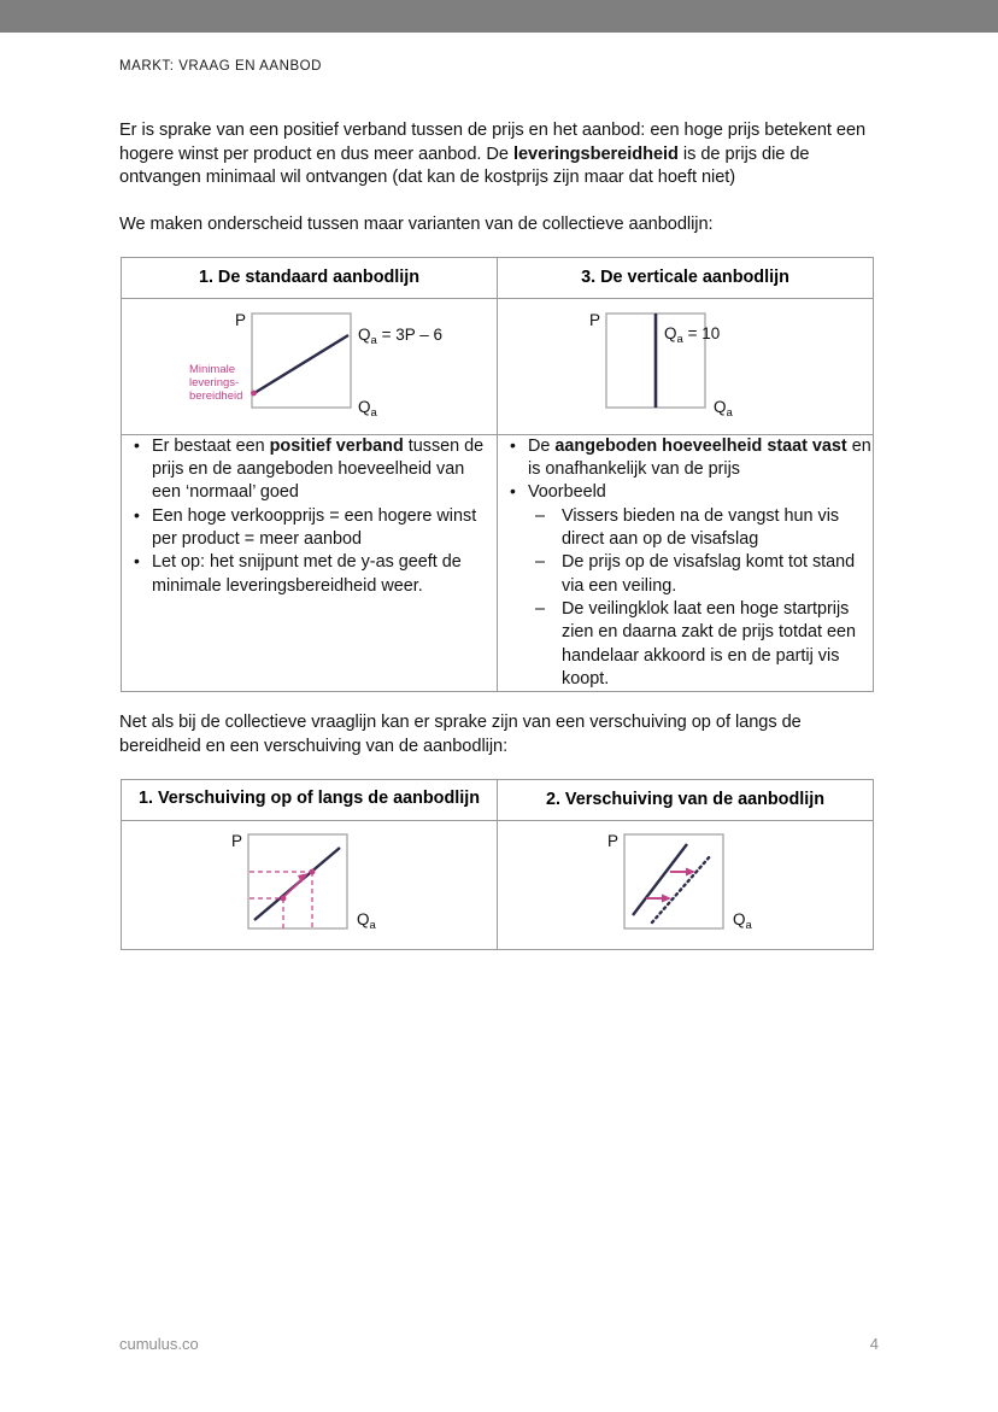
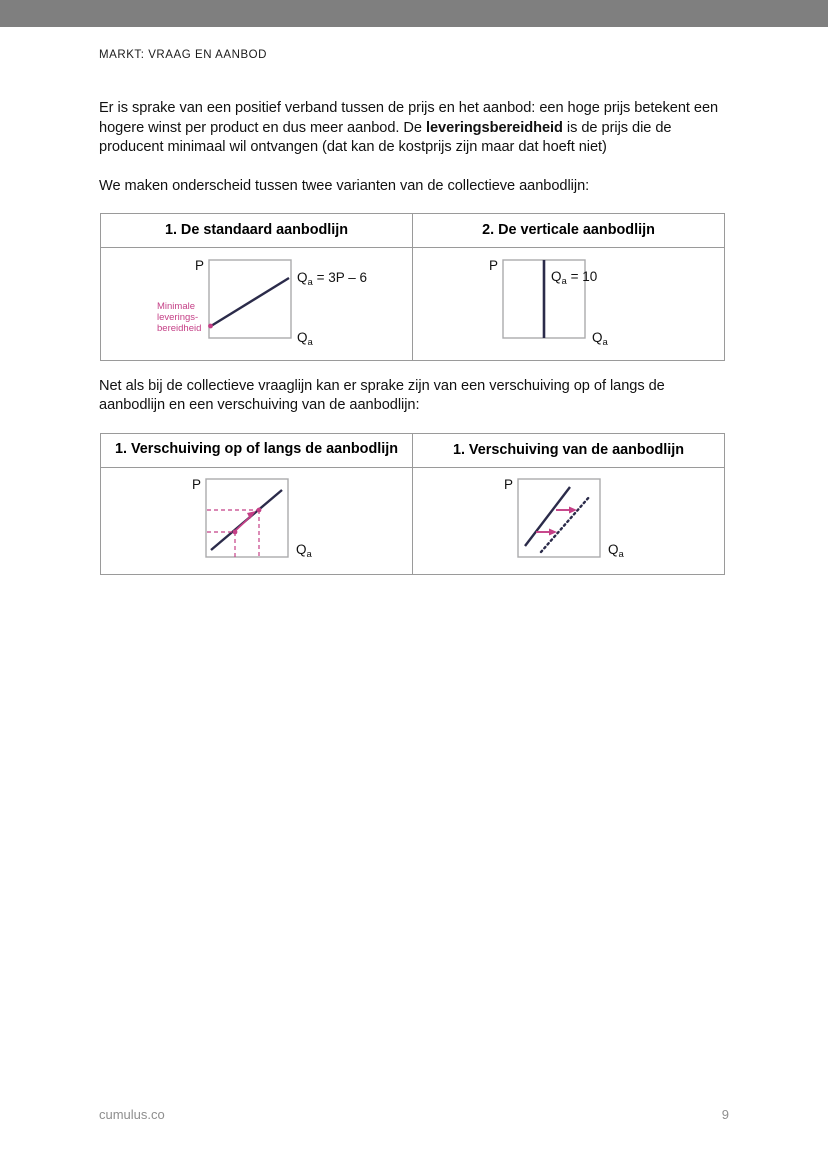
  MARKT: VRAAG EN AANBOD
- Er is sprake van een positief verband tussen de prijs en het aanbod: een hoge prijs betekent een hogere winst per product en dus meer aanbod. De leveringsbereidheid is de prijs die de ontvangen minimaal wil ontvangen (dat kan de kostprijs zijn maar dat hoeft niet)
+ Er is sprake van een positief verband tussen de prijs en het aanbod: een hoge prijs betekent een hogere winst per product en dus meer aanbod. De leveringsbereidheid is de prijs die de producent minimaal wil ontvangen (dat kan de kostprijs zijn maar dat hoeft niet)
- We maken onderscheid tussen maar varianten van de collectieve aanbodlijn:
+ We maken onderscheid tussen twee varianten van de collectieve aanbodlijn:
- 1. De standaard aanbodlijn	3. De verticale aanbodlijn
+ 1. De standaard aanbodlijn	2. De verticale aanbodlijn
  P Qa = 3P – 6 Qa Minimale leverings- bereidheid	P Qa = 10 Qa
- Er bestaat een positief verband tussen de prijs en de aangeboden hoeveelheid van een ‘normaal’ goed Een hoge verkoopprijs = een hogere winst per product = meer aanbod Let op: het snijpunt met de y-as geeft de minimale leveringsbereidheid weer.	De aangeboden hoeveelheid staat vast en is onafhankelijk van de prijs Voorbeeld Vissers bieden na de vangst hun vis direct aan op de visafslag De prijs op de visafslag komt tot stand via een veiling. De veilingklok laat een hoge startprijs zien en daarna zakt de prijs totdat een handelaar akkoord is en de partij vis koopt.
- Net als bij de collectieve vraaglijn kan er sprake zijn van een verschuiving op of langs de bereidheid en een verschuiving van de aanbodlijn:
+ Net als bij de collectieve vraaglijn kan er sprake zijn van een verschuiving op of langs de aanbodlijn en een verschuiving van de aanbodlijn:
- 1. Verschuiving op of langs de aanbodlijn	2. Verschuiving van de aanbodlijn
+ 1. Verschuiving op of langs de aanbodlijn	1. Verschuiving van de aanbodlijn
  P Qa	P Qa
  cumulus.co
- 4
+ 9
